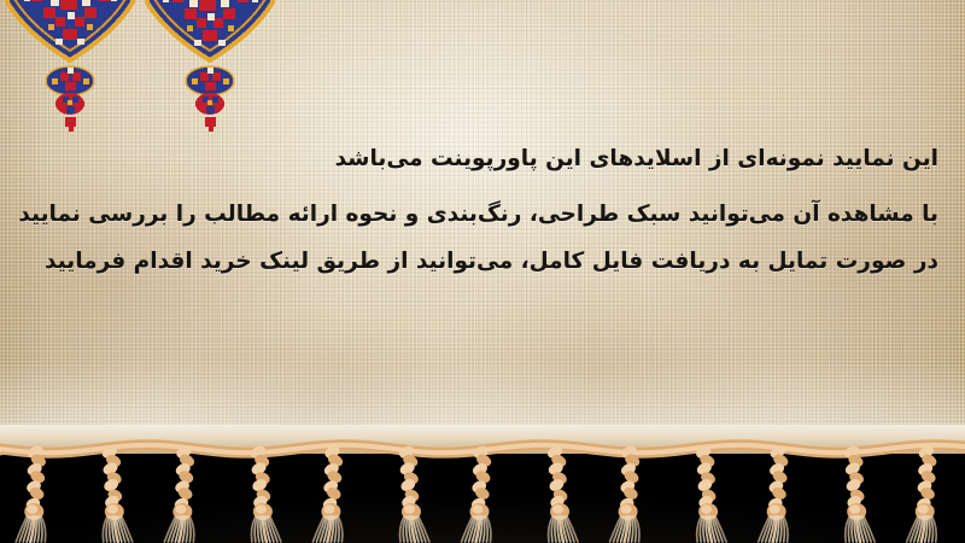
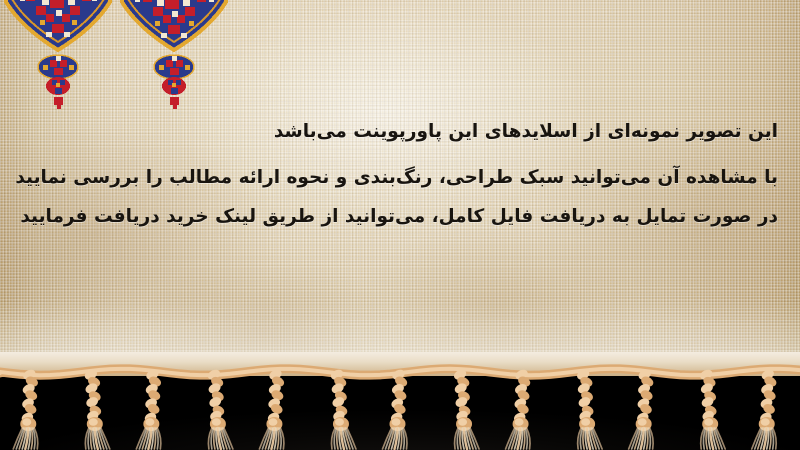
- این نمایید نمونه‌ای از اسلایدهای این پاورپوینت می‌باشد
+ این تصویر نمونه‌ای از اسلایدهای این پاورپوینت می‌باشد
  با مشاهده آن می‌توانید سبک طراحی، رنگ‌بندی و نحوه ارائه مطالب را بررسی نمایید
- در صورت تمایل به دریافت فایل کامل، می‌توانید از طریق لینک خرید اقدام فرمایید
+ در صورت تمایل به دریافت فایل کامل، می‌توانید از طریق لینک خرید دریافت فرمایید
